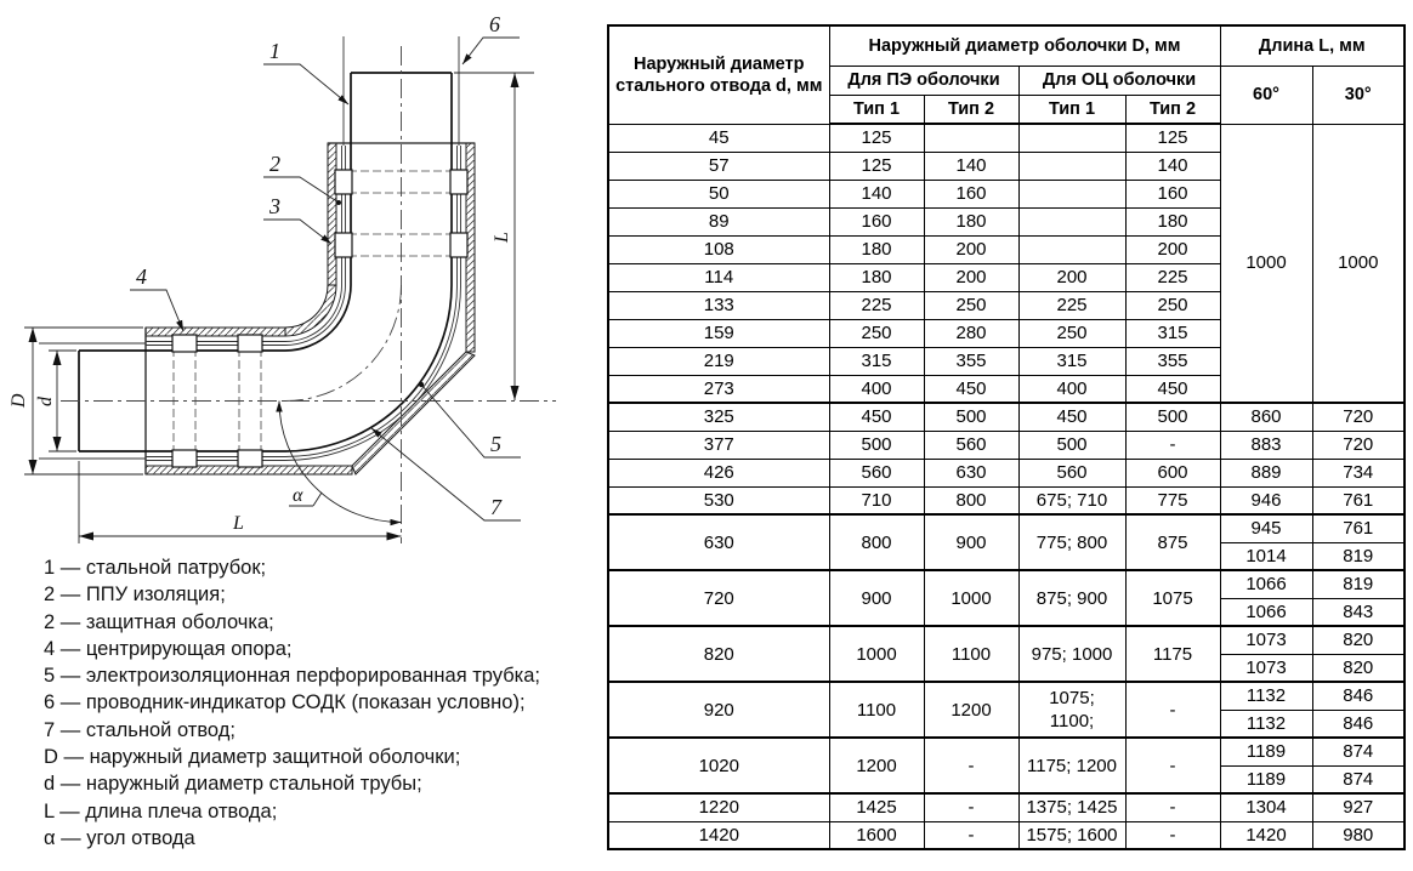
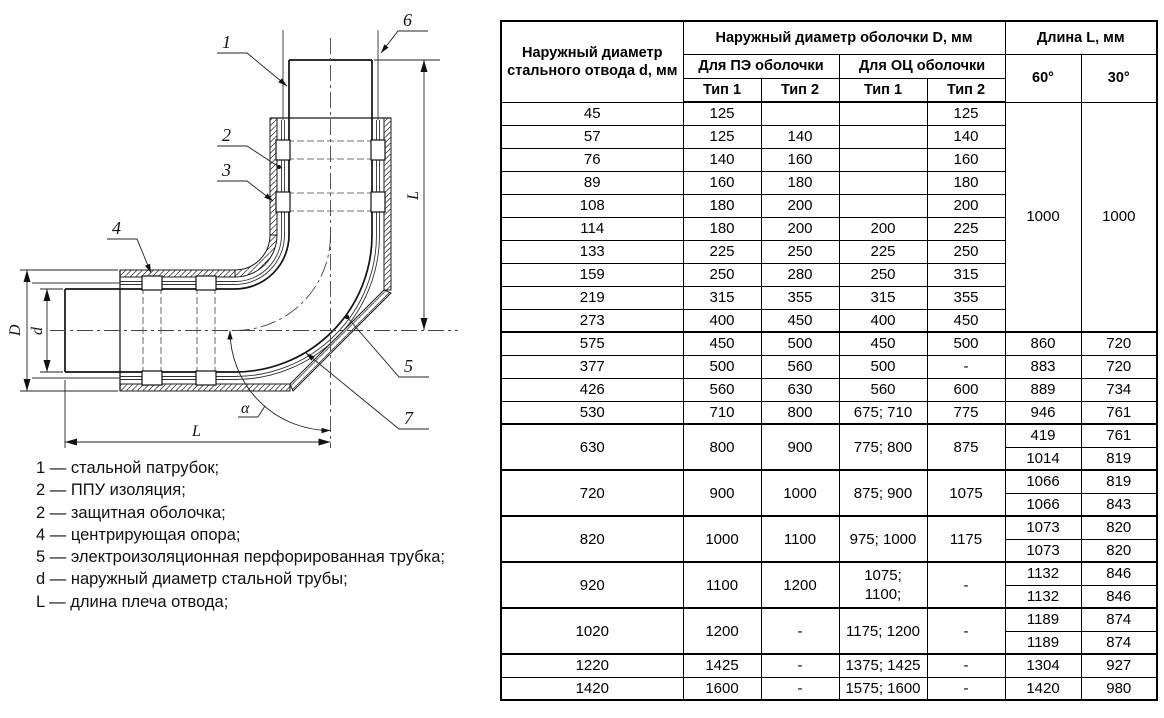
  L
  α
  1
  2
  3
  4
  5
  6
  7
  1 — стальной патрубок;
  2 — ППУ изоляция;
  2 — защитная оболочка;
  4 — центрирующая опора;
  5 — электроизоляционная перфорированная трубка;
- 6 — проводник-индикатор СОДК (показан условно);
- 7 — стальной отвод;
- D — наружный диаметр защитной оболочки;
  d — наружный диаметр стальной трубы;
  L — длина плеча отвода;
- α — угол отвода
  Наружный диаметр стального отвода d, мм	Наружный диаметр оболочки D, мм	Длина L, мм
  Для ПЭ оболочки	Для ОЦ оболочки	60°	30°
  Тип 1	Тип 2	Тип 1	Тип 2
  45	125			125	1000	1000
  57	125	140		140
- 50	140	160		160
+ 76	140	160		160
  89	160	180		180
  108	180	200		200
  114	180	200	200	225
  133	225	250	225	250
  159	250	280	250	315
  219	315	355	315	355
  273	400	450	400	450
- 325	450	500	450	500	860	720
+ 575	450	500	450	500	860	720
  377	500	560	500	-	883	720
  426	560	630	560	600	889	734
  530	710	800	675; 710	775	946	761
- 630	800	900	775; 800	875	945	761
+ 630	800	900	775; 800	875	419	761
  1014	819
  720	900	1000	875; 900	1075	1066	819
  1066	843
  820	1000	1100	975; 1000	1175	1073	820
  1073	820
  920	1100	1200	1075; 1100;	-	1132	846
  1132	846
  1020	1200	-	1175; 1200	-	1189	874
  1189	874
  1220	1425	-	1375; 1425	-	1304	927
  1420	1600	-	1575; 1600	-	1420	980
